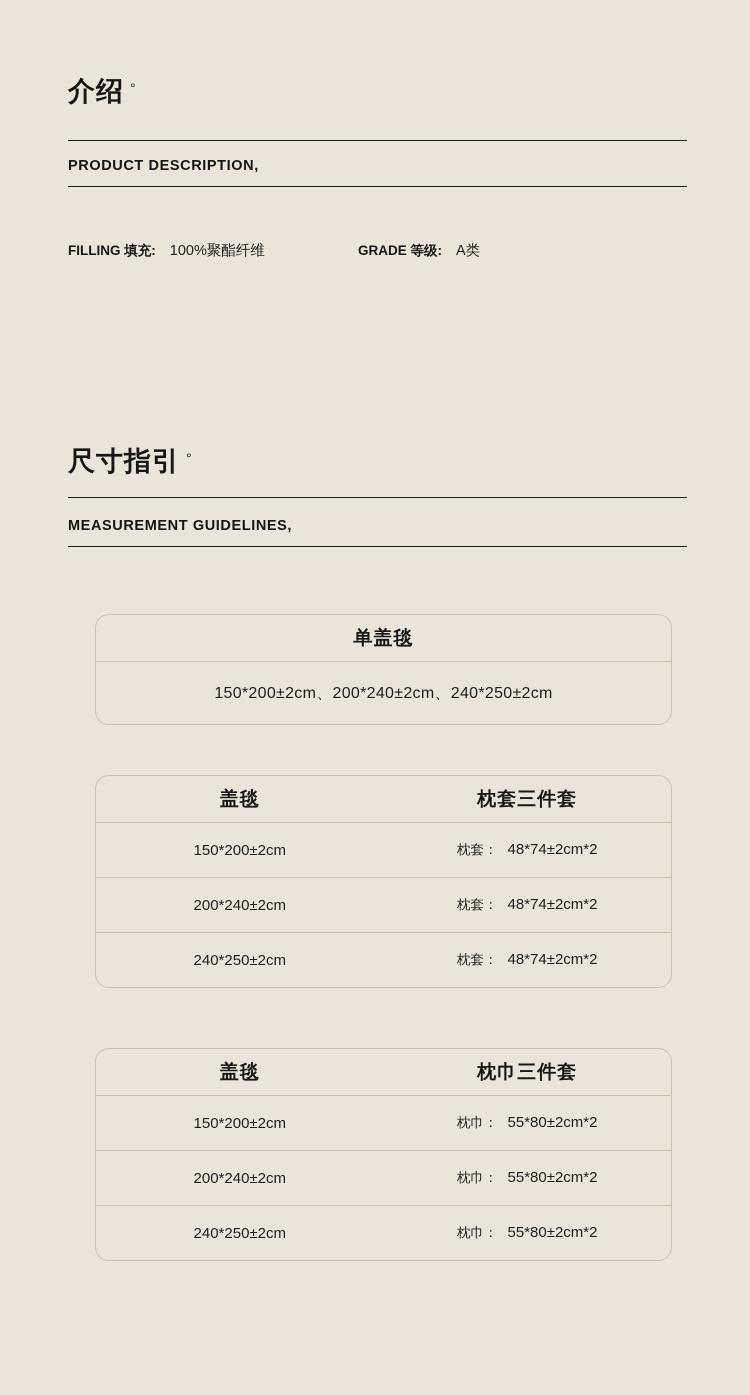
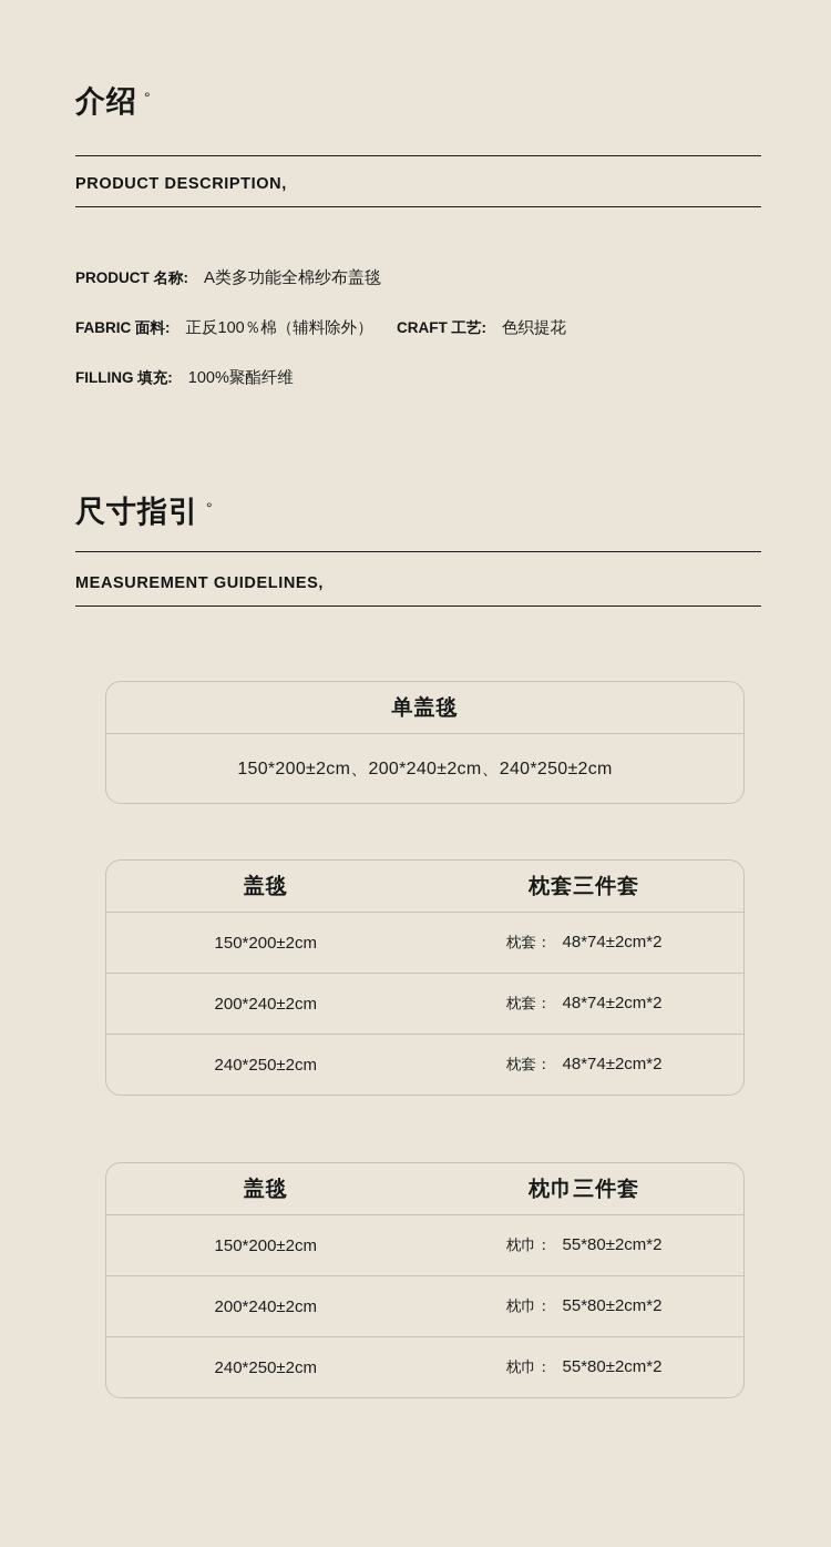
  介绍
  °
  PRODUCT DESCRIPTION,
+ PRODUCT 名称:
+ A类多功能全棉纱布盖毯
+ FABRIC 面料:
+ 正反100％棉（辅料除外）
+ CRAFT 工艺:
+ 色织提花
  FILLING 填充:
  100%聚酯纤维
- GRADE 等级:
- A类
  尺寸指引
  °
  MEASUREMENT GUIDELINES,
  单盖毯
  150*200±2cm、200*240±2cm、240*250±2cm
  盖毯
  枕套三件套
  150*200±2cm
  枕套：
  48*74±2cm*2
  200*240±2cm
  枕套：
  48*74±2cm*2
  240*250±2cm
  枕套：
  48*74±2cm*2
  盖毯
  枕巾三件套
  150*200±2cm
  枕巾：
  55*80±2cm*2
  200*240±2cm
  枕巾：
  55*80±2cm*2
  240*250±2cm
  枕巾：
  55*80±2cm*2
